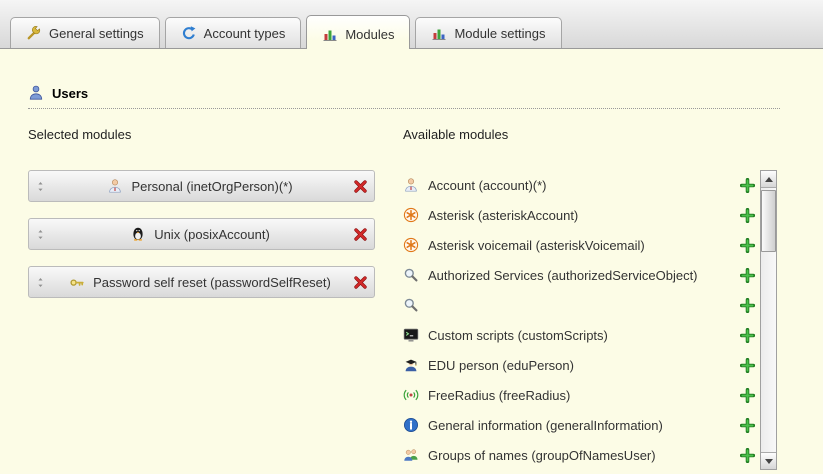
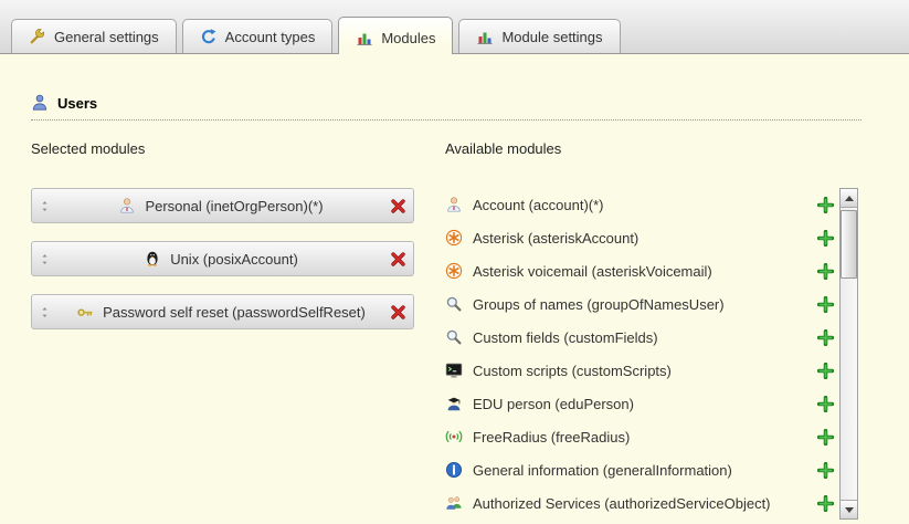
  General settings
  Account types
  Modules
  Module settings
  Users
  Selected modules
  Personal (inetOrgPerson)(*)
  Unix (posixAccount)
  Password self reset (passwordSelfReset)
  Available modules
  Account (account)(*)
  Asterisk (asteriskAccount)
  Asterisk voicemail (asteriskVoicemail)
- Authorized Services (authorizedServiceObject)
+ Groups of names (groupOfNamesUser)
+ Custom fields (customFields)
  Custom scripts (customScripts)
  EDU person (eduPerson)
  FreeRadius (freeRadius)
  General information (generalInformation)
- Groups of names (groupOfNamesUser)
+ Authorized Services (authorizedServiceObject)
